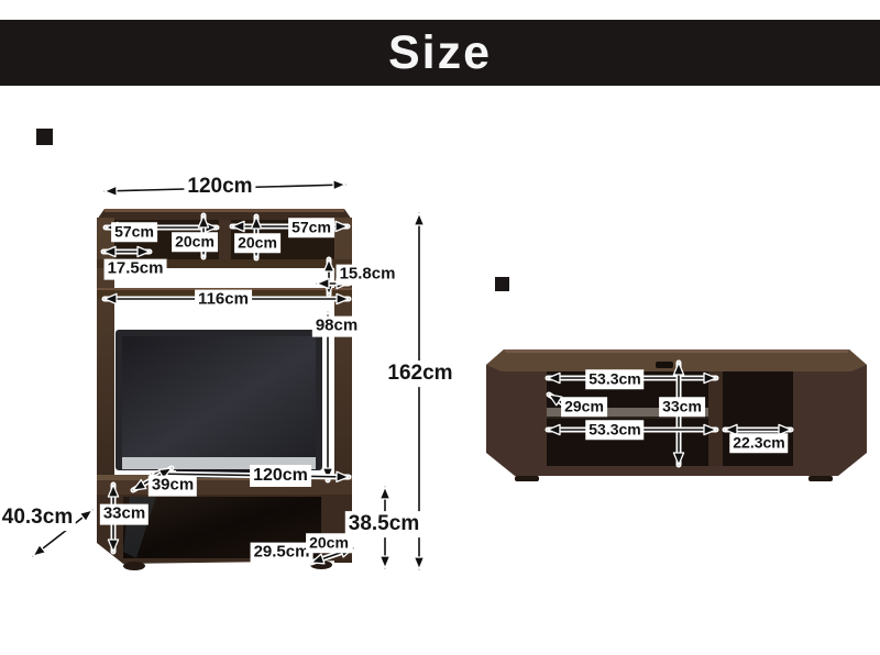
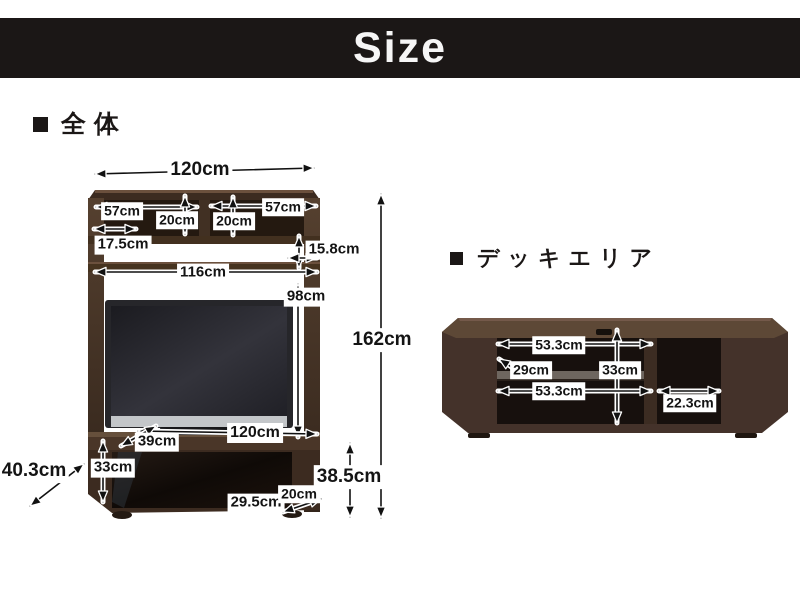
  Size
+ 全体
+ デッキエリア
  120cm
  57cm
  57cm
  20cm
  20cm
  17.5cm
  15.8cm
  116cm
  98cm
  162cm
  120cm
  39cm
  33cm
  40.3cm
  29.5cm
  20cm
  38.5cm
  53.3cm
  29cm
  33cm
  53.3cm
  22.3cm
